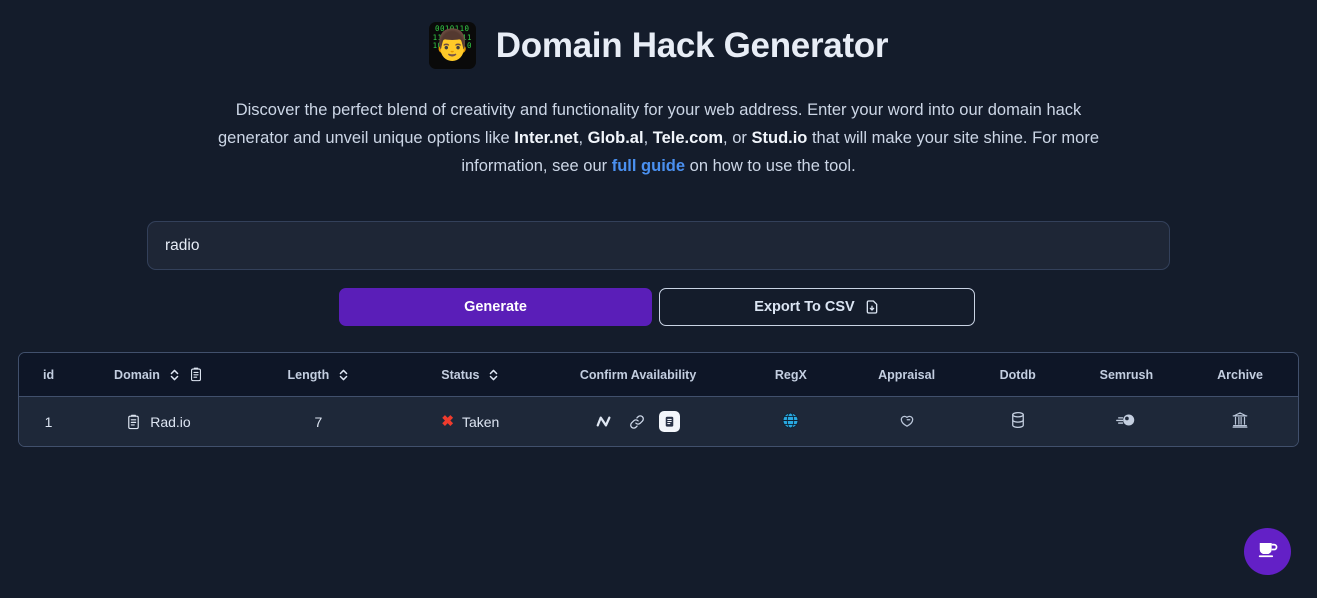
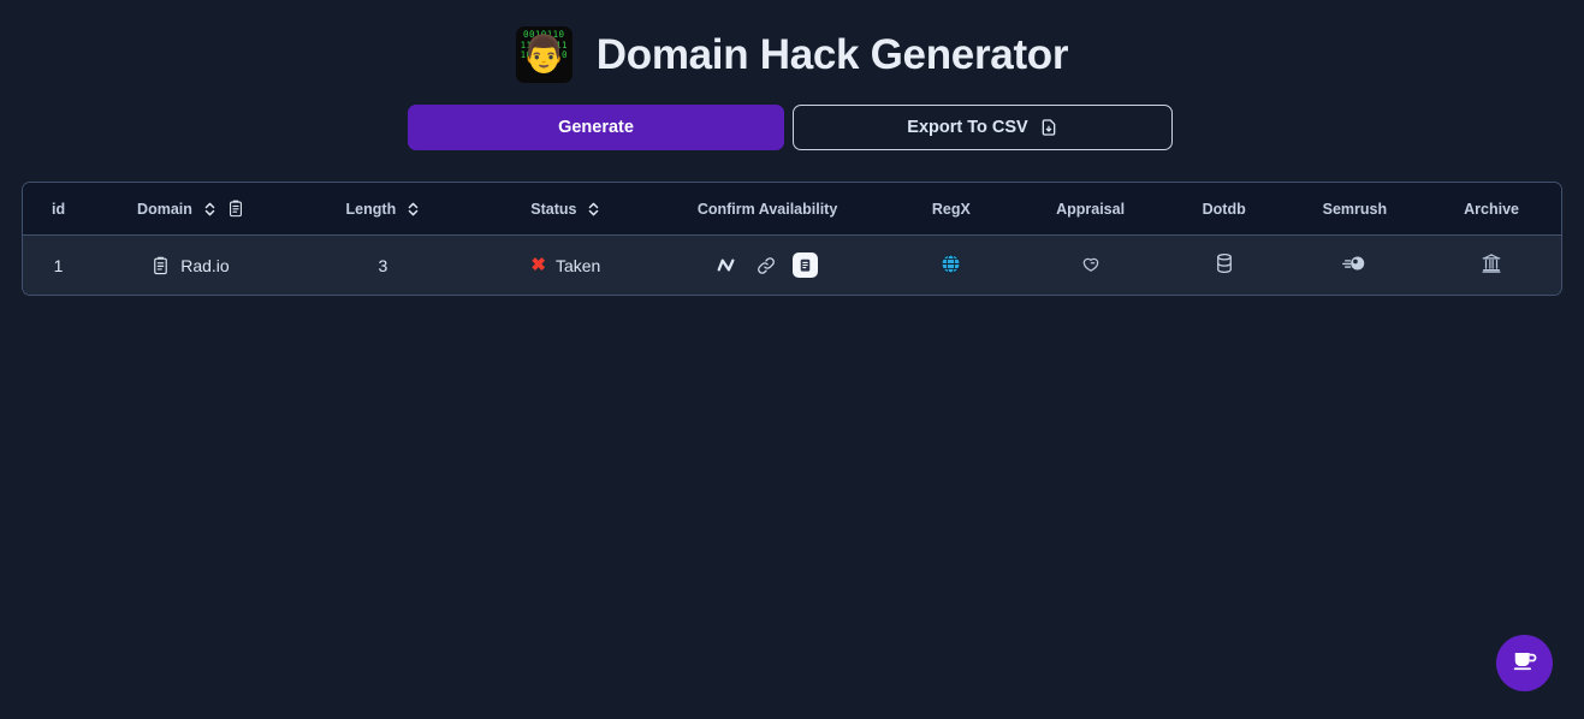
  0010110
  1101 011
  10 0
  👨
  Domain Hack Generator
- Discover the perfect blend of creativity and functionality for your web address. Enter your word into our domain hack generator and unveil unique options like Inter.net, Glob.al, Tele.com, or Stud.io that will make your site shine. For more information, see our full guide on how to use the tool.
- radio
  Generate
  Export To CSV
  id	Domain	Length	Status	Confirm Availability	RegX	Appraisal	Dotdb	Semrush	Archive
- 1	Rad.io	7	✖ Taken
+ 1	Rad.io	3	✖ Taken
